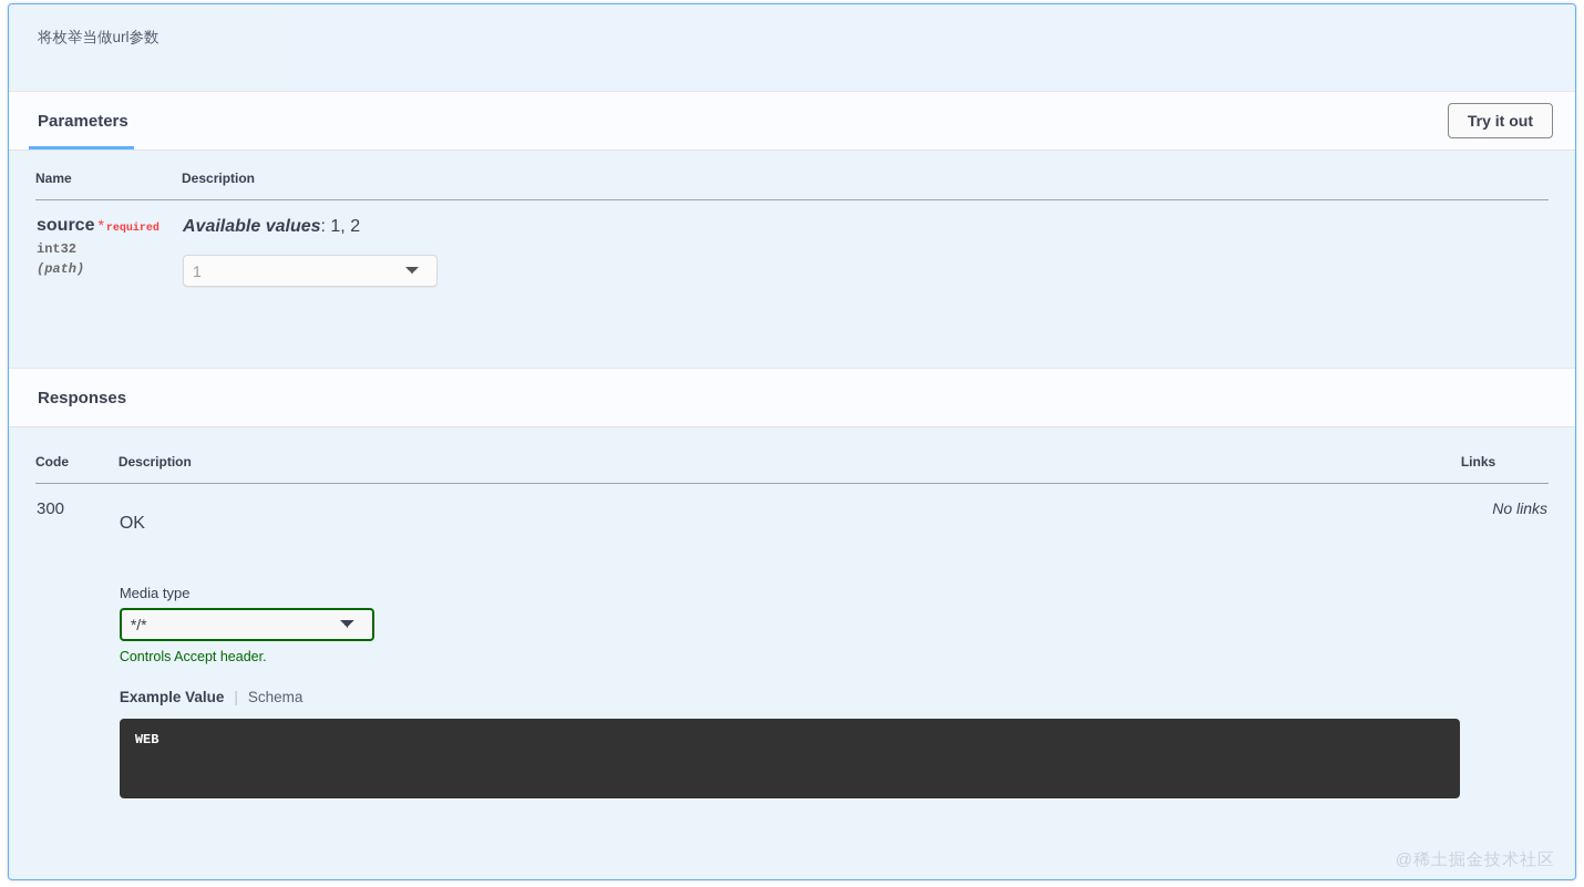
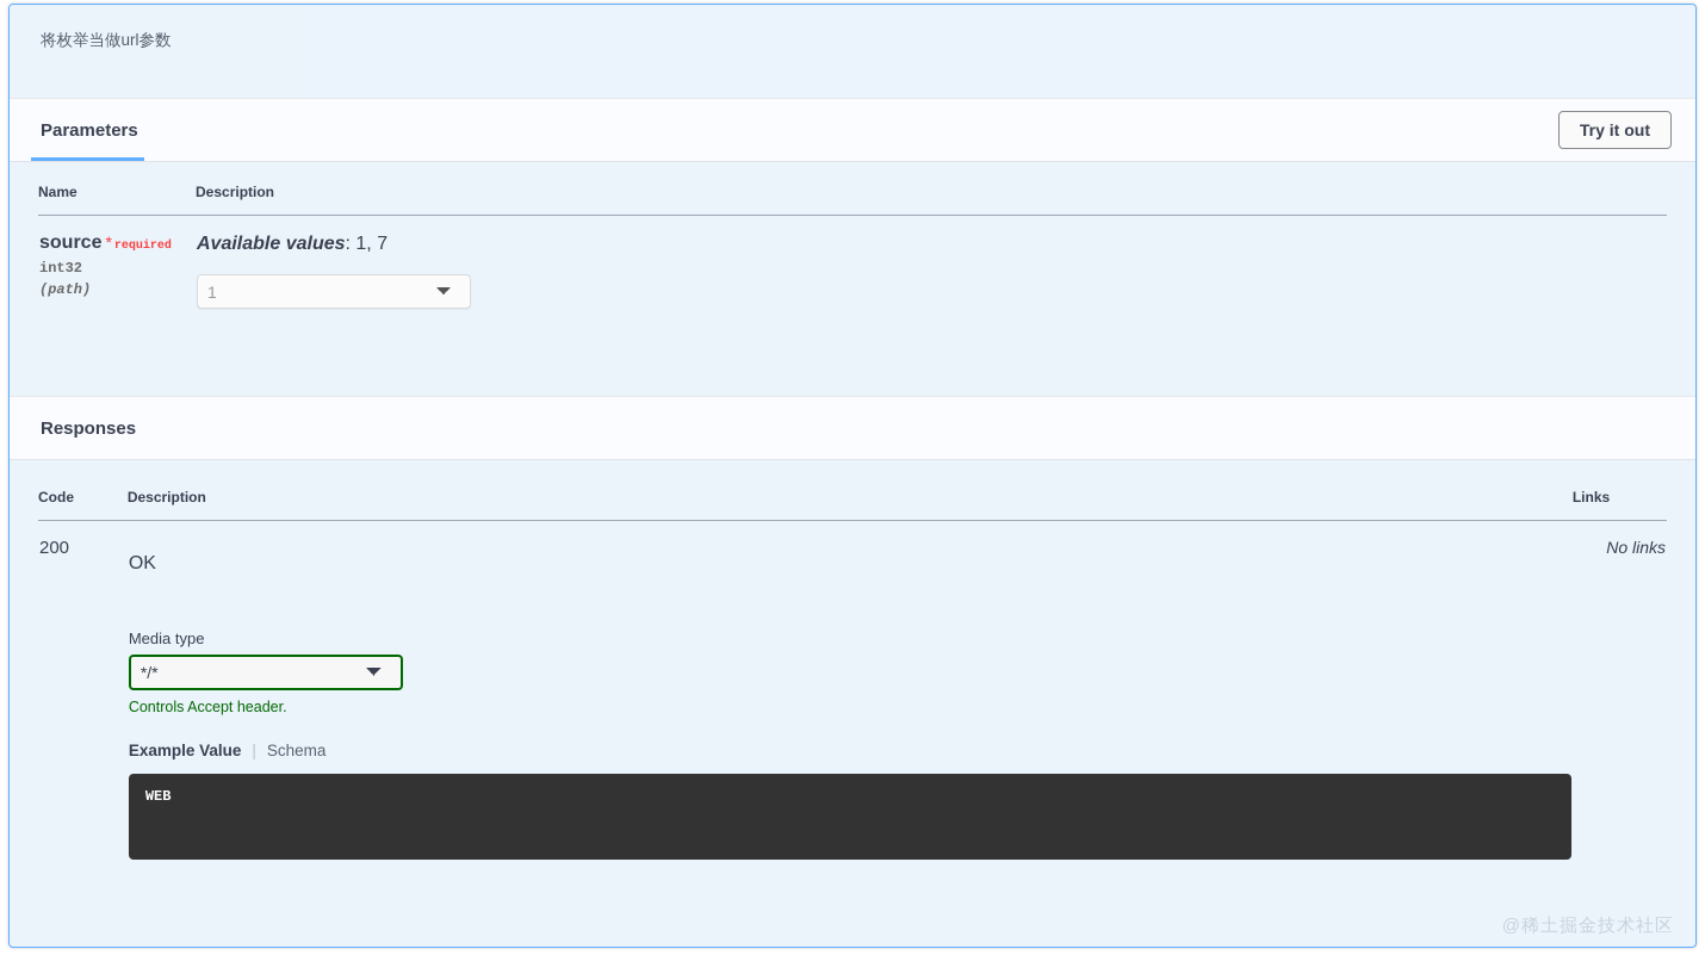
  将枚举当做url参数
  Parameters
  Try it out
  Name	Description
- source * required int32 (path)	Available values: 1, 2 1
+ source * required int32 (path)	Available values: 1, 7 1
  Responses
  Code	Description	Links
- 300	OK Media type */* Controls Accept header. Example Value | Schema WEB	No links
+ 200	OK Media type */* Controls Accept header. Example Value | Schema WEB	No links
  @稀土掘金技术社区
